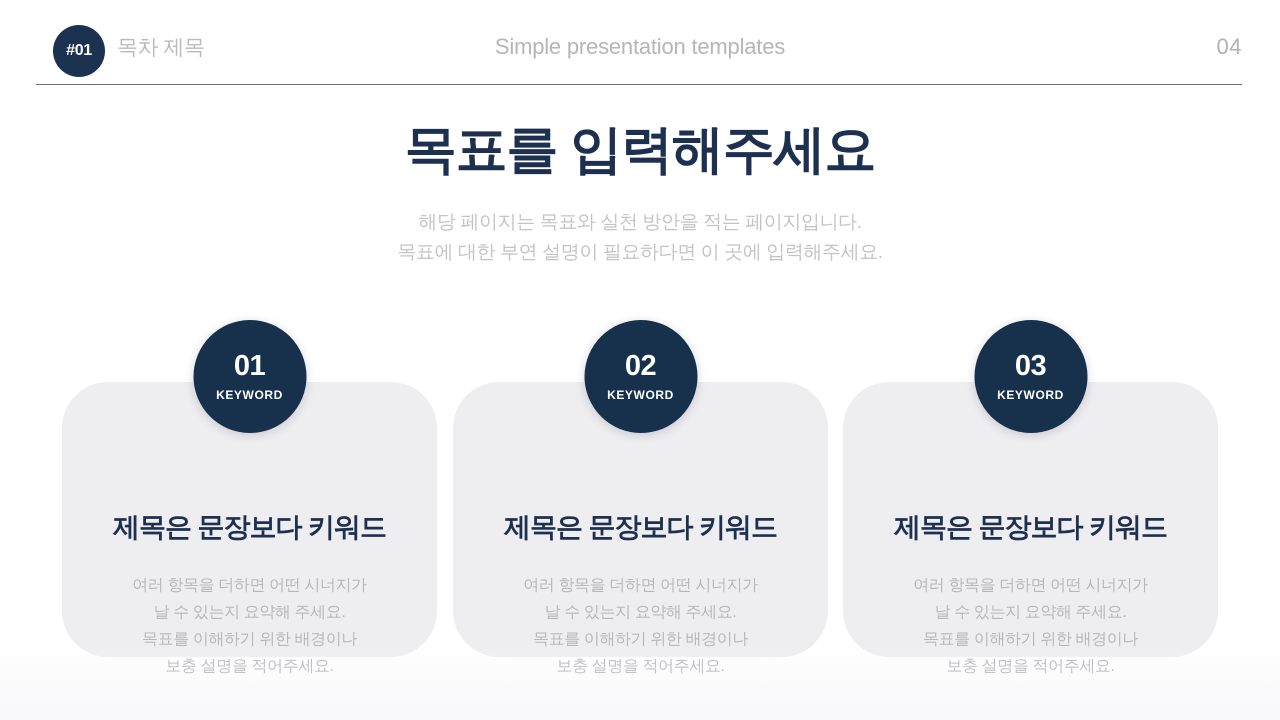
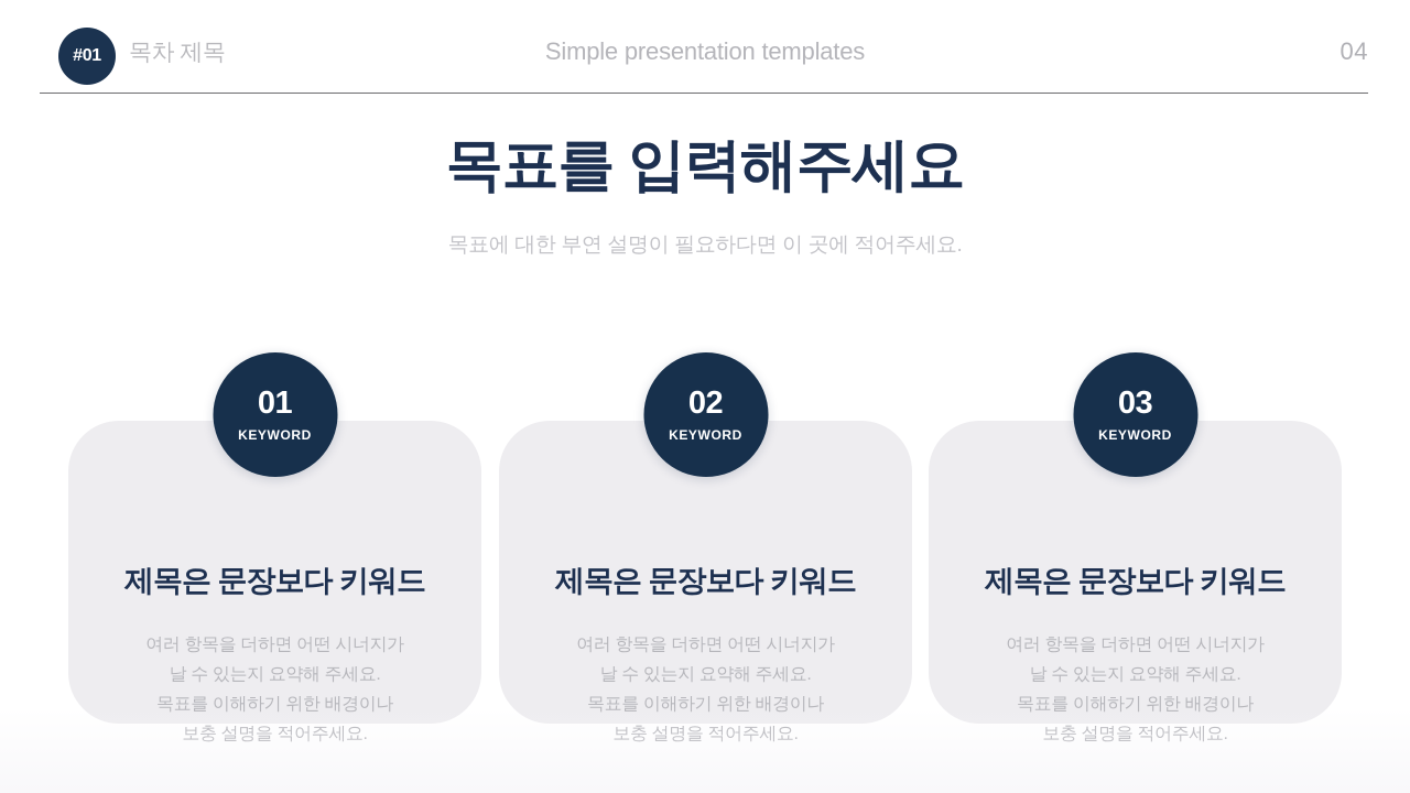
  #01
  목차 제목
  Simple presentation templates
  04
  목표를 입력해주세요
- 해당 페이지는 목표와 실천 방안을 적는 페이지입니다.
- 목표에 대한 부연 설명이 필요하다면 이 곳에 입력해주세요.
+ 목표에 대한 부연 설명이 필요하다면 이 곳에 적어주세요.
  제목은 문장보다 키워드
  여러 항목을 더하면 어떤 시너지가
  날 수 있는지 요약해 주세요.
  01
  KEYWORD
  제목은 문장보다 키워드
  여러 항목을 더하면 어떤 시너지가
  날 수 있는지 요약해 주세요.
  02
  KEYWORD
  제목은 문장보다 키워드
  여러 항목을 더하면 어떤 시너지가
  날 수 있는지 요약해 주세요.
  03
  KEYWORD
